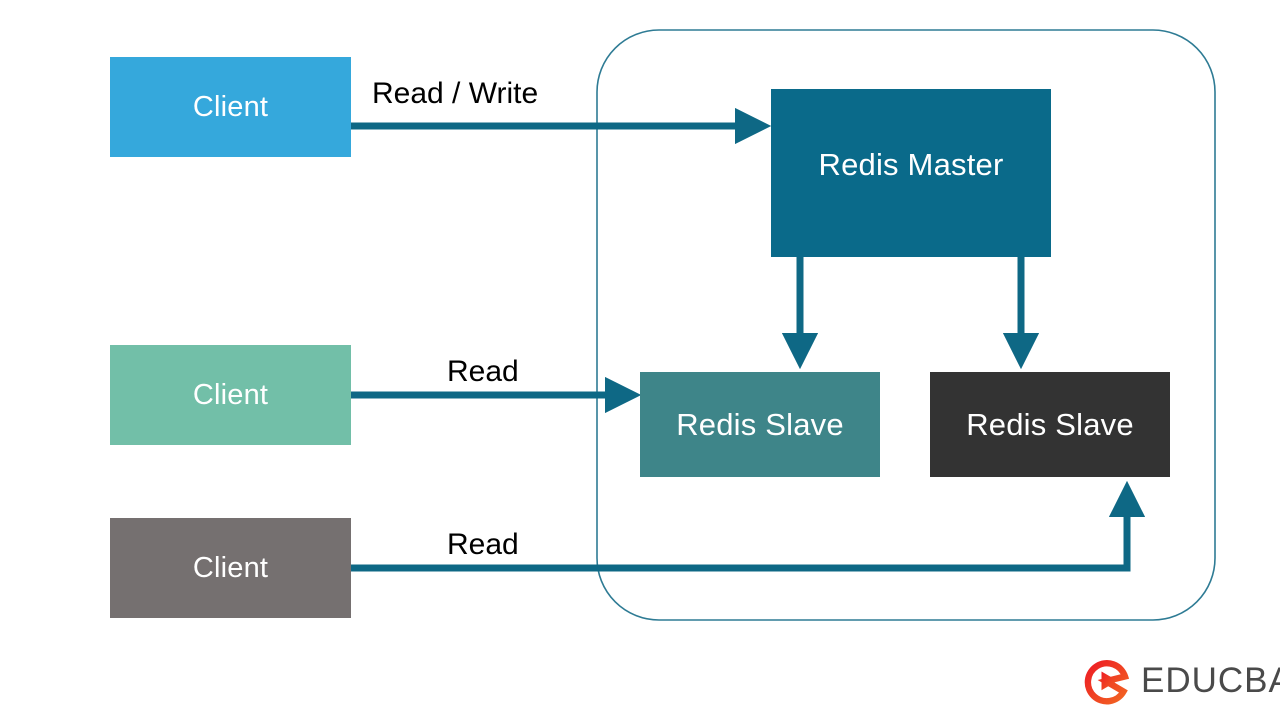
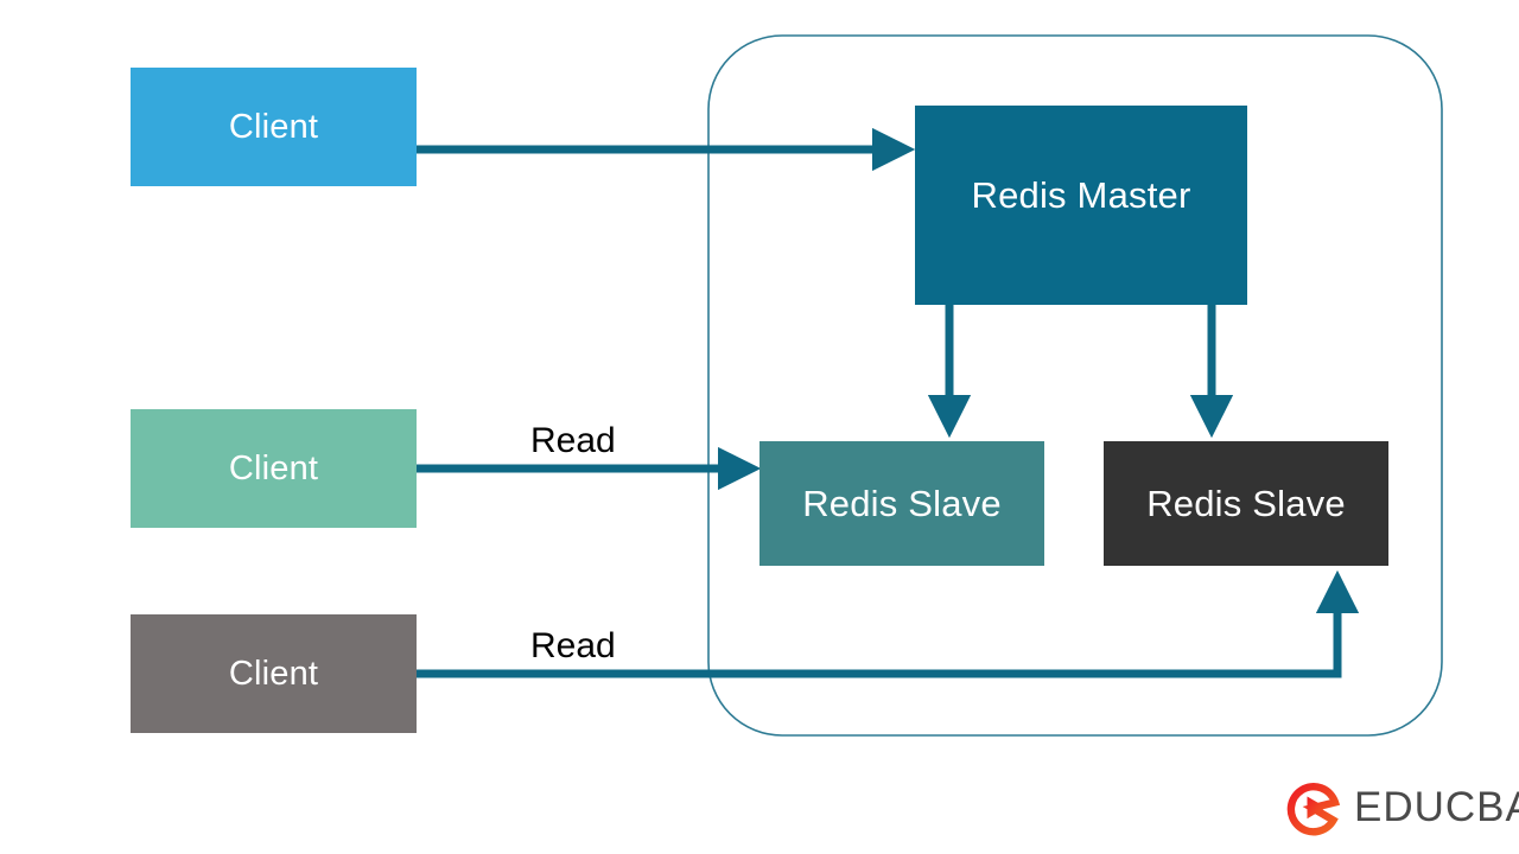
  Client
  Client
  Client
  Redis Master
  Redis Slave
  Redis Slave
- Read / Write
  Read
  Read
  EDUCB
